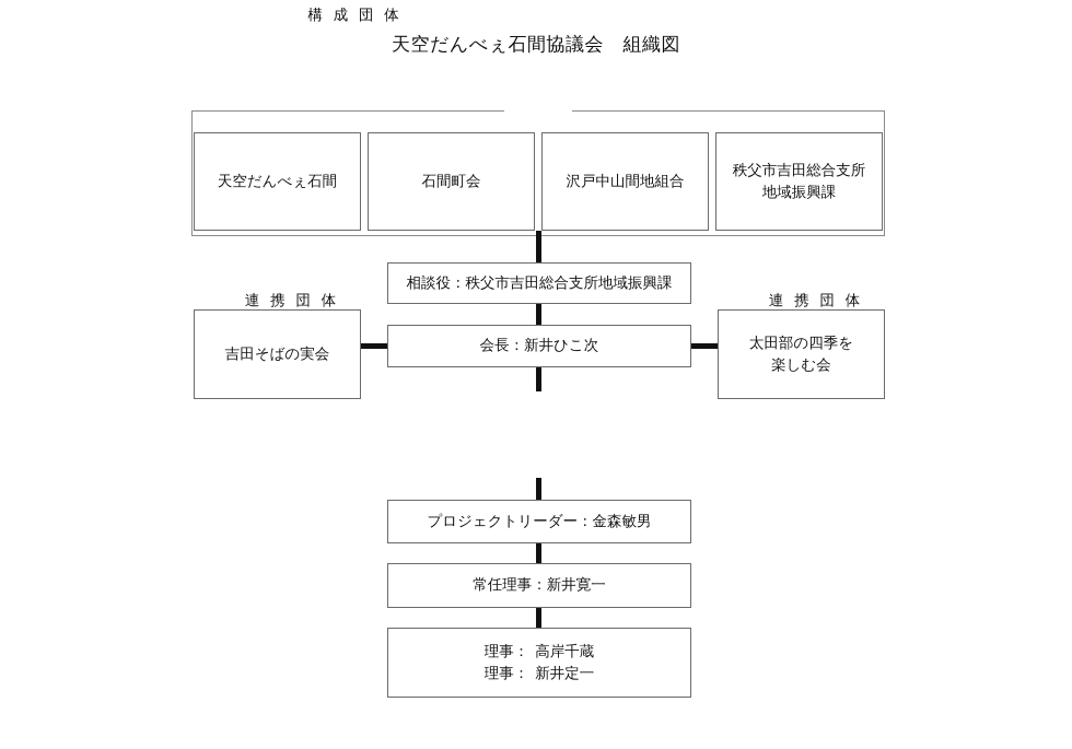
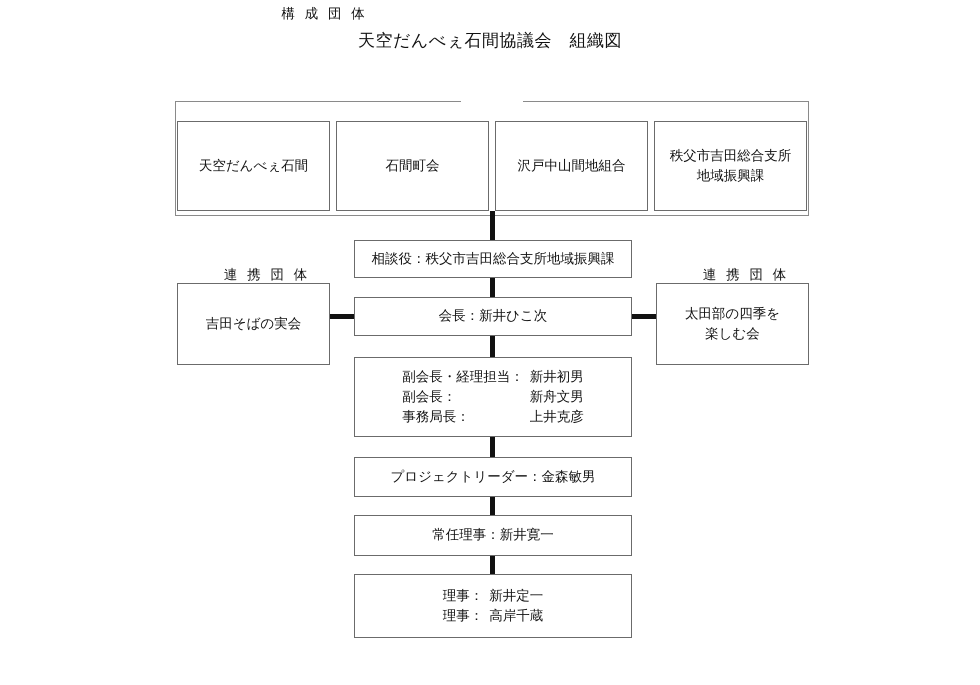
  天空だんべぇ石間協議会 組織図
  構 成 団 体
  天空だんべぇ石間
  石間町会
  沢戸中山間地組合
  秩父市吉田総合支所
  地域振興課
  相談役：秩父市吉田総合支所地域振興課
  連 携 団 体
  吉田そばの実会
  連 携 団 体
  太田部の四季を
  楽しむ会
  会長：新井ひこ次
+ 副会長・経理担当：
+ 新井初男
+ 副会長：
+ 新舟文男
+ 事務局長：
+ 上井克彦
  プロジェクトリーダー：金森敏男
  常任理事：新井寛一
  理事：
- 高岸千蔵
+ 新井定一
  理事：
- 新井定一
+ 高岸千蔵
